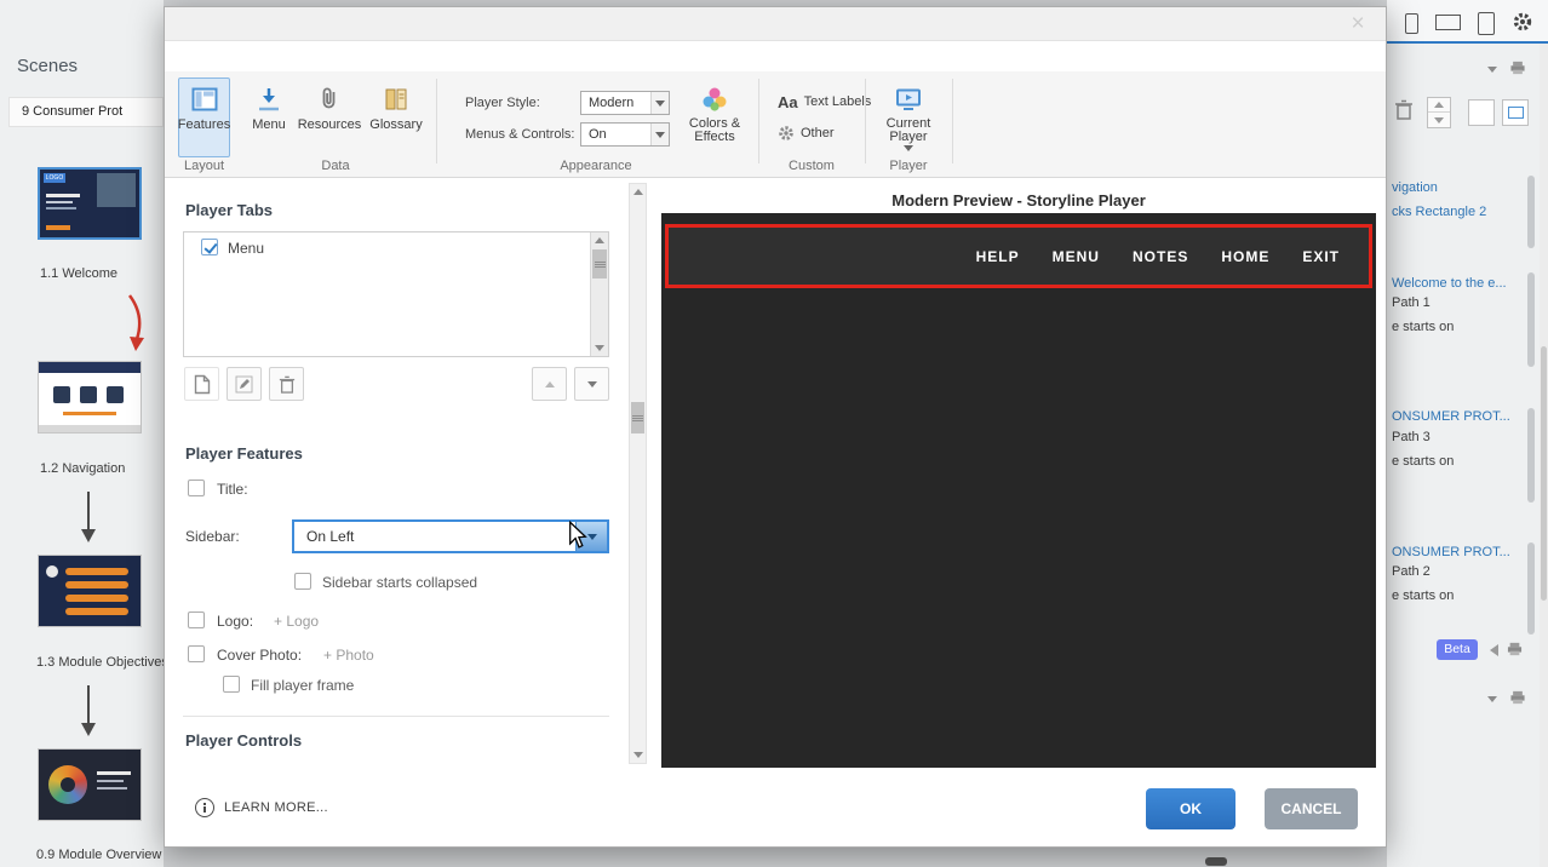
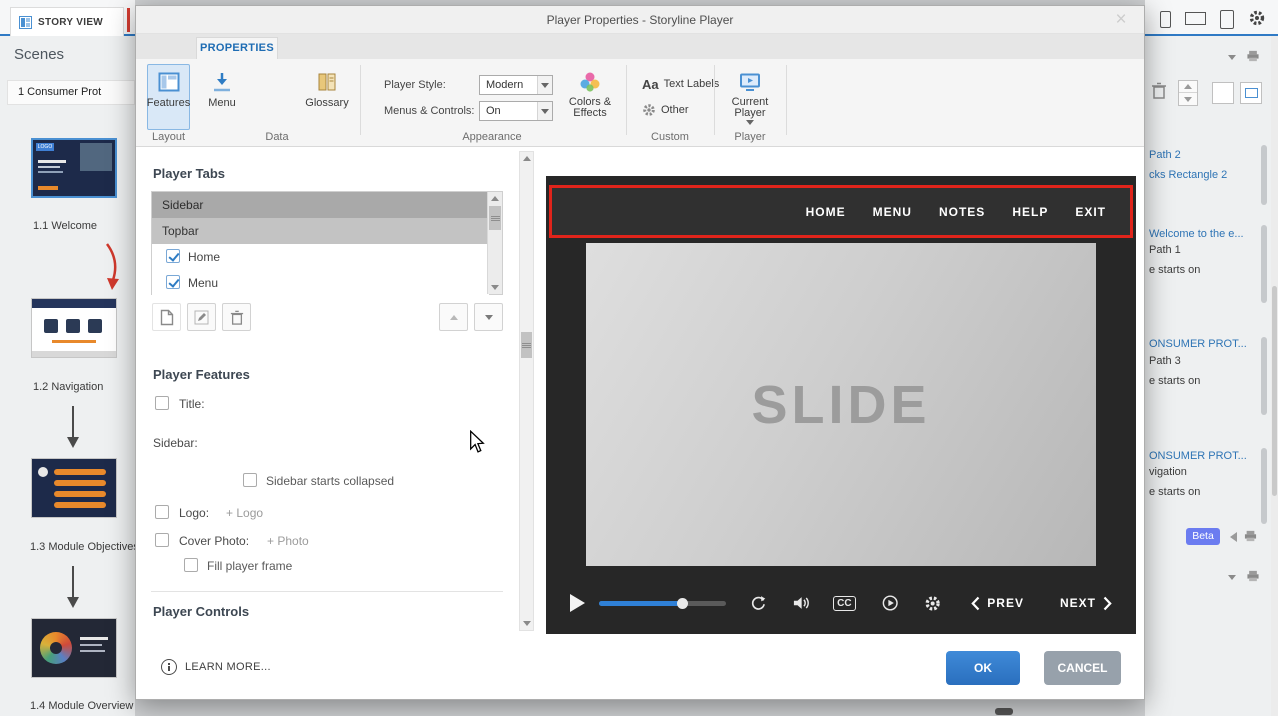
+ STORY VIEW
  Scenes
- 9 Consumer Prot
+ 1 Consumer Prot
  1.1 Welcome
  1.2 Navigation
  1.3 Module Objective
- 0.9 Module Overview
+ 1.4 Module Overview
- vigation
+ Path 2
  cks Rectangle 2
  Welcome to the e...
  Path 1
  e starts on
  ONSUMER PROT...
  Path 3
  e starts on
  ONSUMER PROT...
- Path 2
+ vigation
  e starts on
  Beta
+ Player Properties - Storyline Player
  ×
+ PROPERTIES
  Features
  Layout
  Menu
- Resources
  Glossary
  Data
  Player Style:
  Modern
  Menus & Controls:
  On
  Colors &
  Effects
  Appearance
  Aa
  Text Labels
  Other
  Custom
  Current
  Player
  Player
  Player Tabs
+ Sidebar
+ Topbar
+ Home
  Menu
  Player Features
  Title:
  Sidebar:
- On Left
  Sidebar starts collapsed
  Logo:
  + Logo
  Cover Photo:
  + Photo
  Fill player frame
  Player Controls
- Modern Preview - Storyline Player
- HELP
+ HOME
  MENU
  NOTES
- HOME
+ HELP
  EXIT
+ SLIDE
+ CC
+ PREV
+ NEXT
  LEARN MORE...
  OK
  CANCEL
